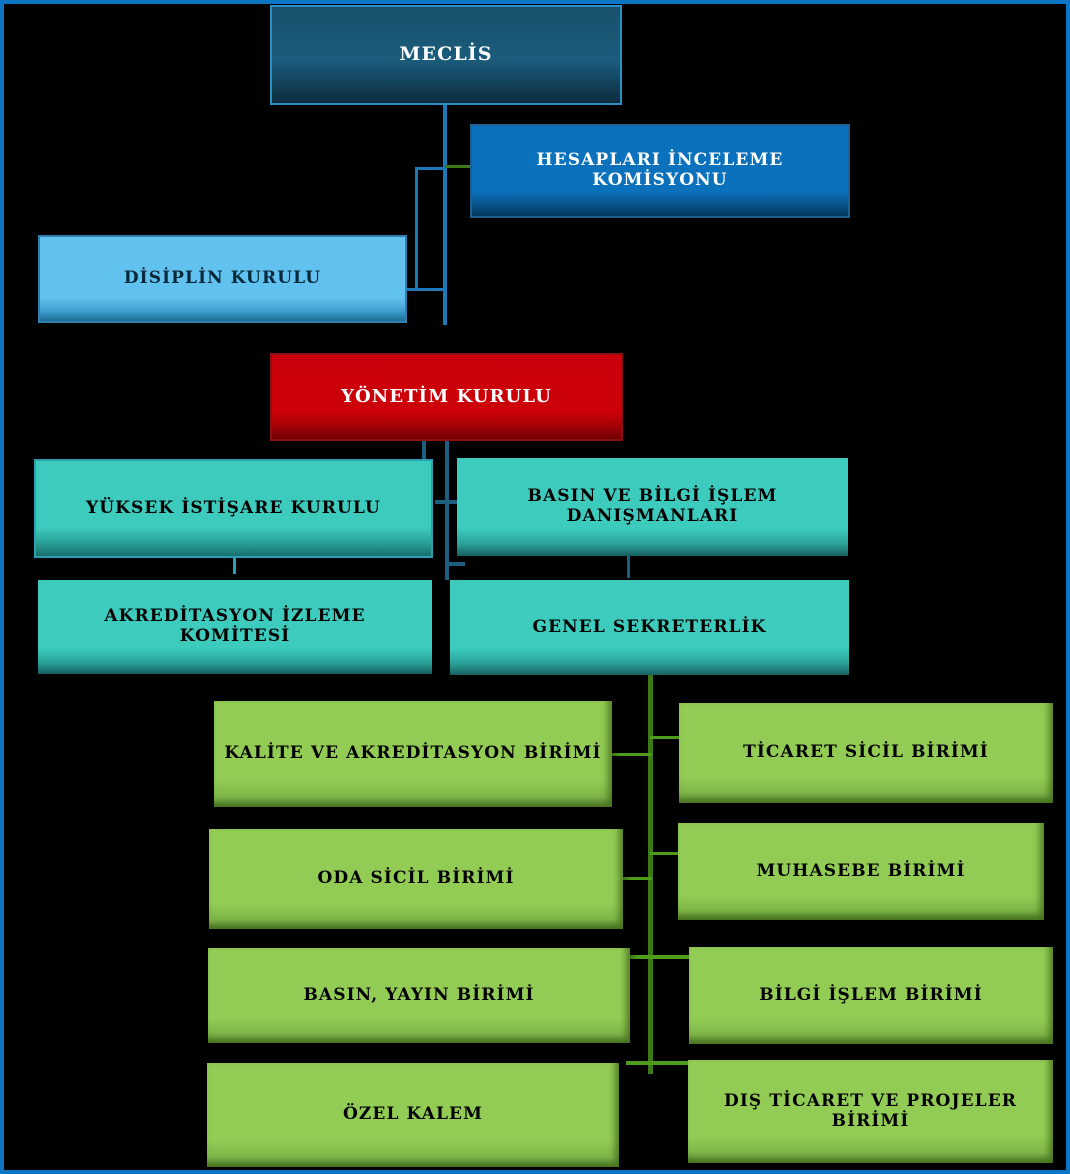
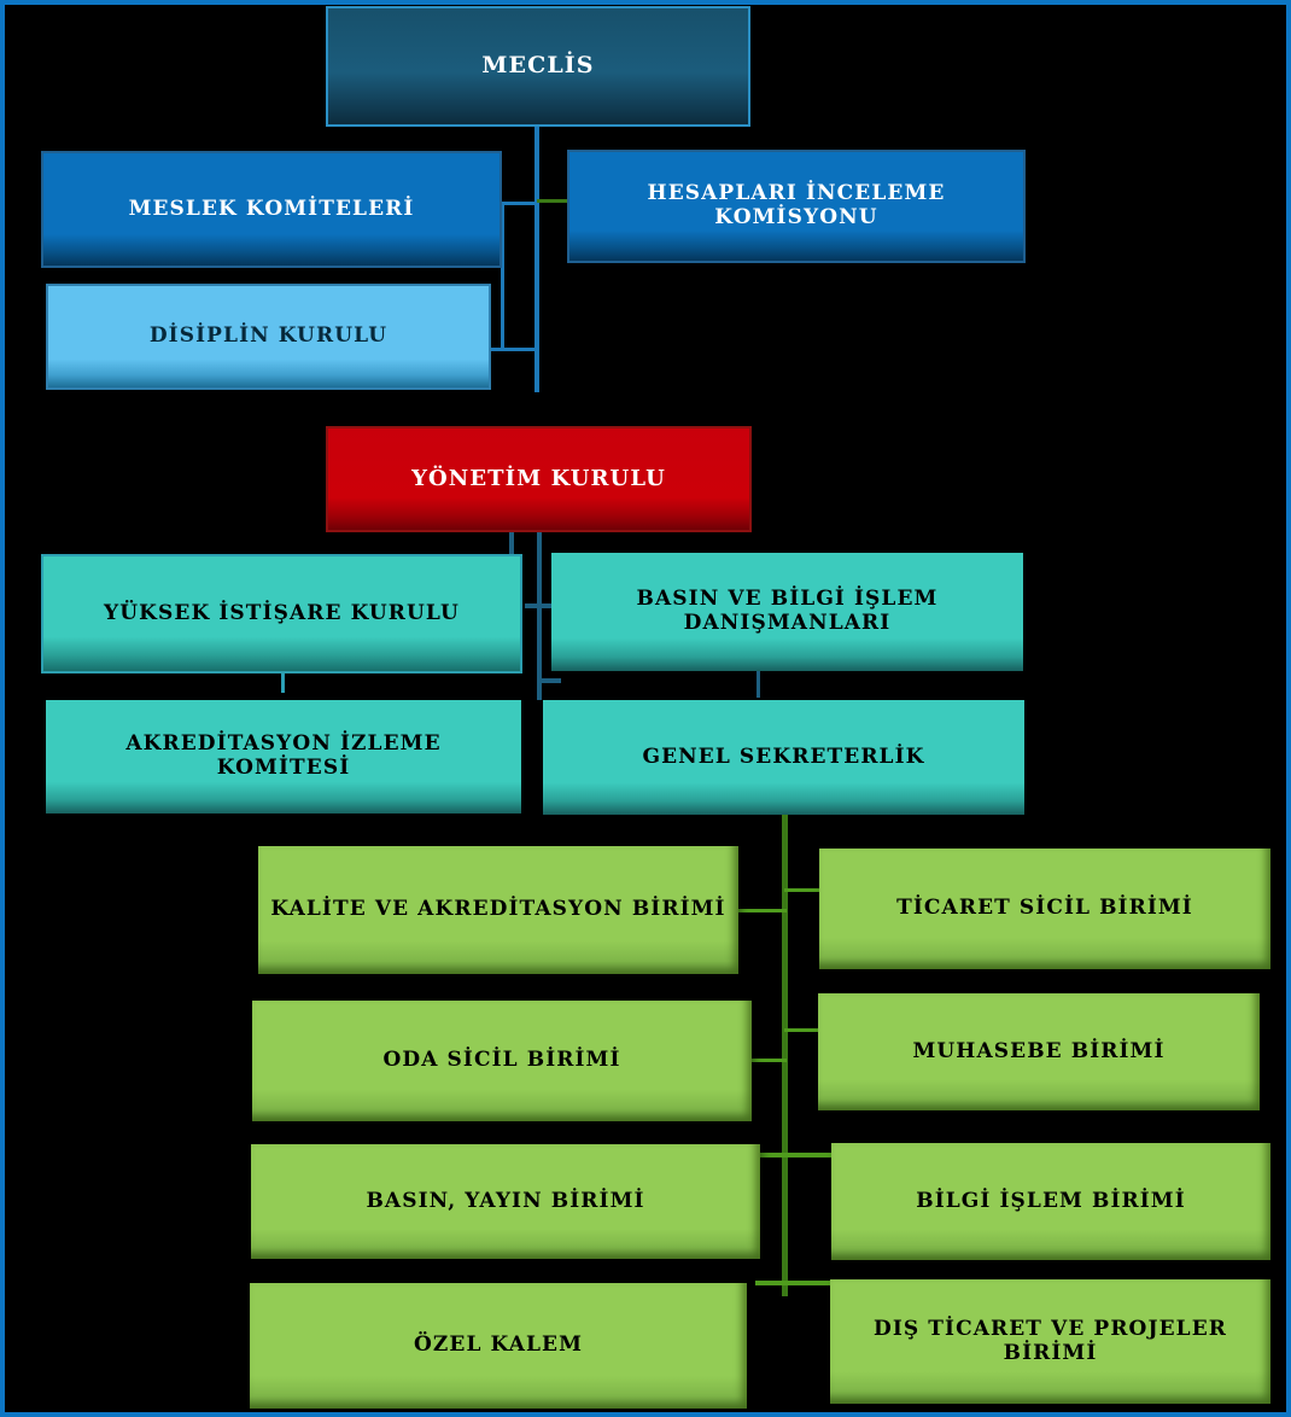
  MECLİS
+ MESLEK KOMİTELERİ
  HESAPLARI İNCELEME KOMİSYONU
  DİSİPLİN KURULU
  YÖNETİM KURULU
  YÜKSEK İSTİŞARE KURULU
  BASIN VE BİLGİ İŞLEM DANIŞMANLARI
  AKREDİTASYON İZLEME KOMİTESİ
  GENEL SEKRETERLİK
  KALİTE VE AKREDİTASYON BİRİMİ
  TİCARET SİCİL BİRİMİ
  ODA SİCİL BİRİMİ
  MUHASEBE BİRİMİ
  BASIN, YAYIN BİRİMİ
  BİLGİ İŞLEM BİRİMİ
  ÖZEL KALEM
  DIŞ TİCARET VE PROJELER BİRİMİ
